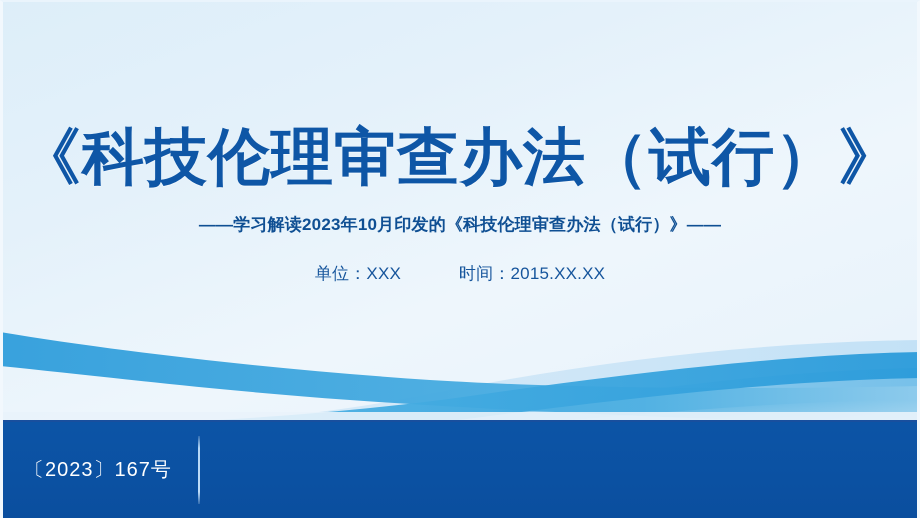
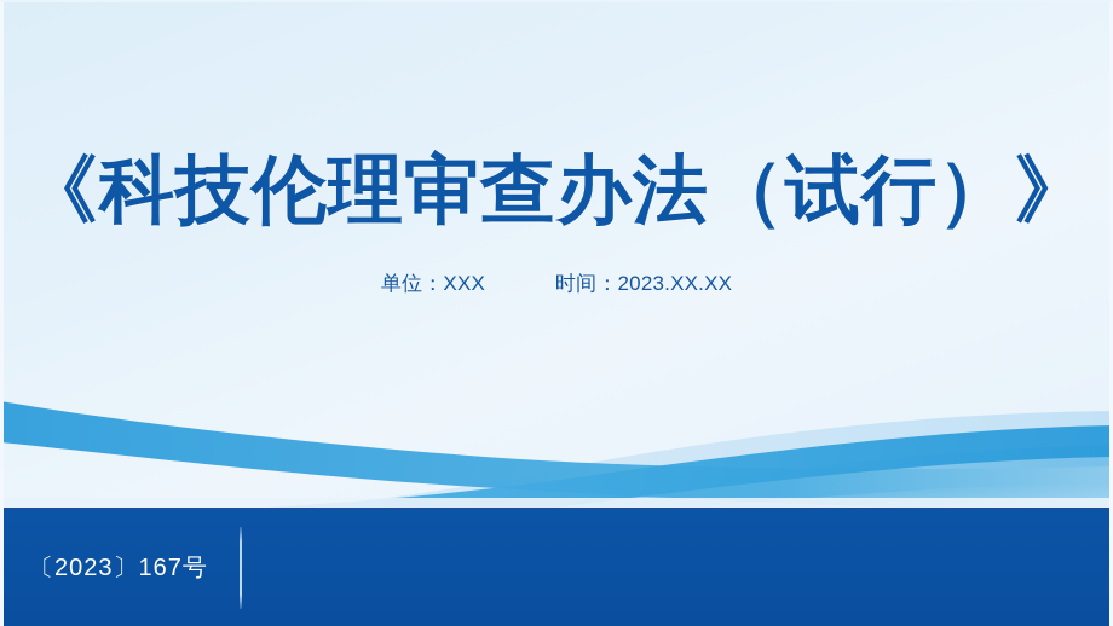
  〔2023〕167号
  《科技伦理审查办法（试行）》
- ——学习解读2023年10月印发的《科技伦理审查办法（试行）》——
- 单位：XXX 时间：2015.XX.XX
+ 单位：XXX 时间：2023.XX.XX
